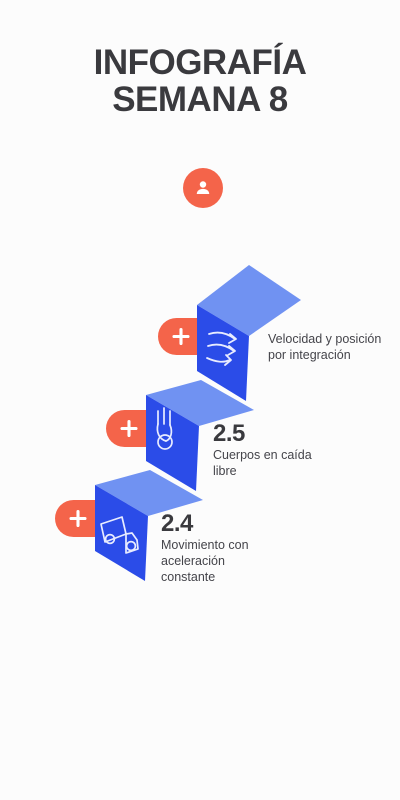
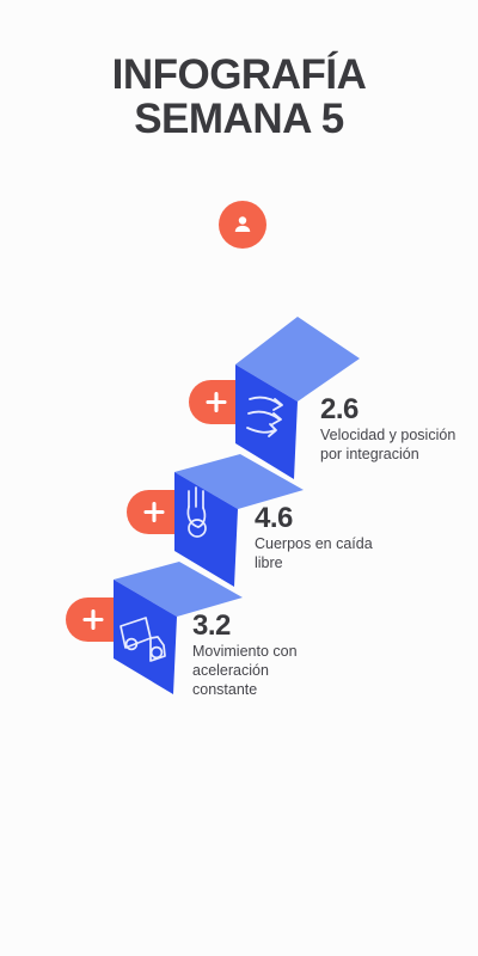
  INFOGRAFÍA
- SEMANA 8
+ SEMANA 5
+ 2.6
  Velocidad y posición por integración
- 2.5
+ 4.6
  Cuerpos en caída libre
- 2.4
+ 3.2
  Movimiento con aceleración constante
